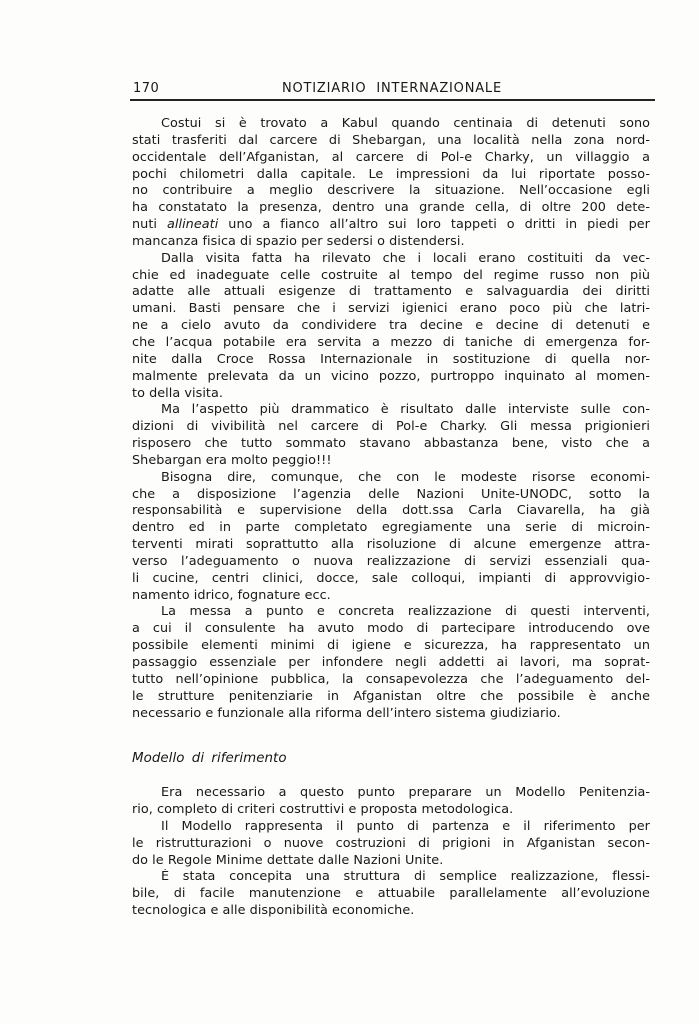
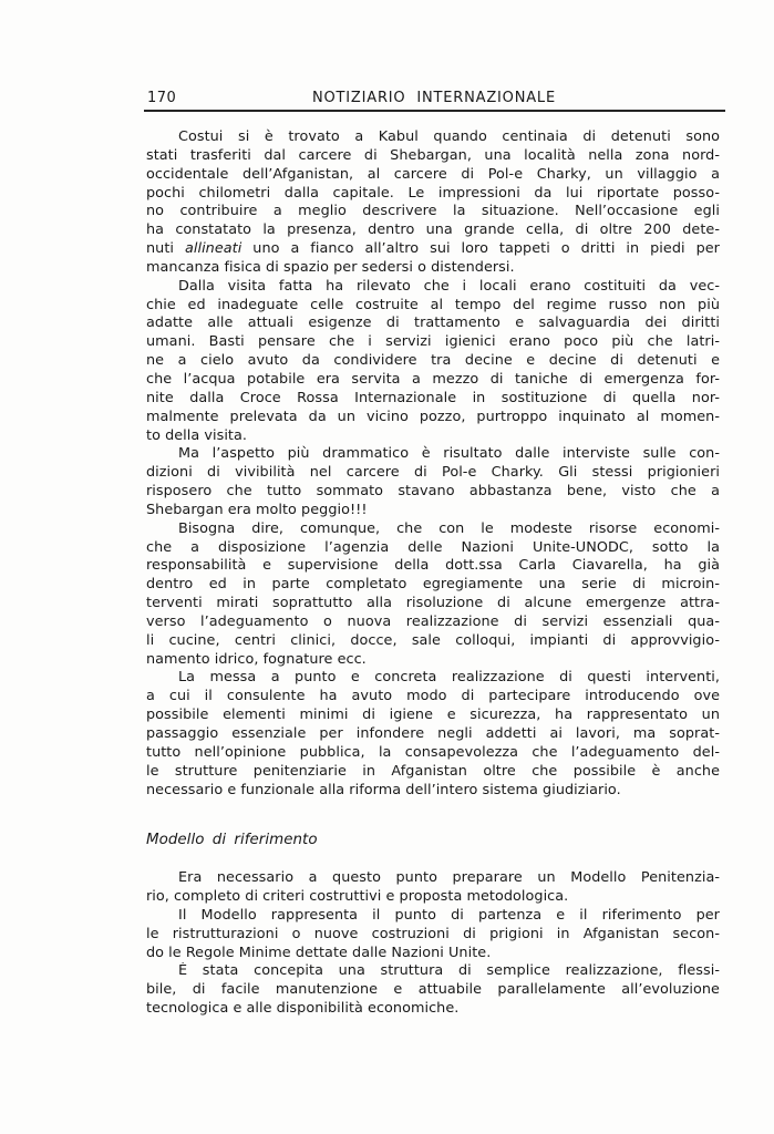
  170
  NOTIZIARIO INTERNAZIONALE
  Costui si è trovato a Kabul quando centinaia di detenuti sono
  stati trasferiti dal carcere di Shebargan, una località nella zona nord-
  occidentale dell’Afganistan, al carcere di Pol-e Charky, un villaggio a
  pochi chilometri dalla capitale. Le impressioni da lui riportate posso-
  no contribuire a meglio descrivere la situazione. Nell’occasione egli
  ha constatato la presenza, dentro una grande cella, di oltre 200 dete-
  nuti allineati uno a fianco all’altro sui loro tappeti o dritti in piedi per
  mancanza fisica di spazio per sedersi o distendersi.
  Dalla visita fatta ha rilevato che i locali erano costituiti da vec-
  chie ed inadeguate celle costruite al tempo del regime russo non più
  adatte alle attuali esigenze di trattamento e salvaguardia dei diritti
  umani. Basti pensare che i servizi igienici erano poco più che latri-
  ne a cielo avuto da condividere tra decine e decine di detenuti e
  che l’acqua potabile era servita a mezzo di taniche di emergenza for-
  nite dalla Croce Rossa Internazionale in sostituzione di quella nor-
  malmente prelevata da un vicino pozzo, purtroppo inquinato al momen-
  to della visita.
  Ma l’aspetto più drammatico è risultato dalle interviste sulle con-
- dizioni di vivibilità nel carcere di Pol-e Charky. Gli messa prigionieri
+ dizioni di vivibilità nel carcere di Pol-e Charky. Gli stessi prigionieri
  risposero che tutto sommato stavano abbastanza bene, visto che a
  Shebargan era molto peggio!!!
  Bisogna dire, comunque, che con le modeste risorse economi-
  che a disposizione l’agenzia delle Nazioni Unite-UNODC, sotto la
  responsabilità e supervisione della dott.ssa Carla Ciavarella, ha già
  dentro ed in parte completato egregiamente una serie di microin-
  terventi mirati soprattutto alla risoluzione di alcune emergenze attra-
  verso l’adeguamento o nuova realizzazione di servizi essenziali qua-
  li cucine, centri clinici, docce, sale colloqui, impianti di approvvigio-
  namento idrico, fognature ecc.
  La messa a punto e concreta realizzazione di questi interventi,
  a cui il consulente ha avuto modo di partecipare introducendo ove
  possibile elementi minimi di igiene e sicurezza, ha rappresentato un
  passaggio essenziale per infondere negli addetti ai lavori, ma soprat-
  tutto nell’opinione pubblica, la consapevolezza che l’adeguamento del-
  le strutture penitenziarie in Afganistan oltre che possibile è anche
  necessario e funzionale alla riforma dell’intero sistema giudiziario.
  Modello di riferimento
  Era necessario a questo punto preparare un Modello Penitenzia-
  rio, completo di criteri costruttivi e proposta metodologica.
  Il Modello rappresenta il punto di partenza e il riferimento per
  le ristrutturazioni o nuove costruzioni di prigioni in Afganistan secon-
  do le Regole Minime dettate dalle Nazioni Unite.
  È stata concepita una struttura di semplice realizzazione, flessi-
  bile, di facile manutenzione e attuabile parallelamente all’evoluzione
  tecnologica e alle disponibilità economiche.
